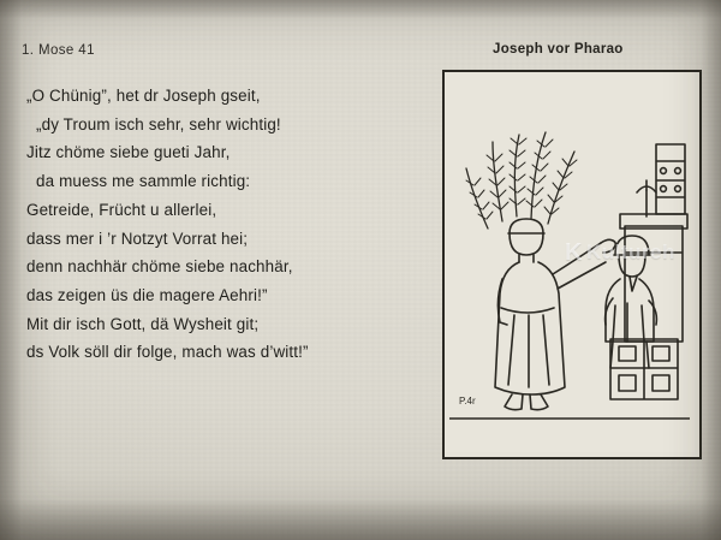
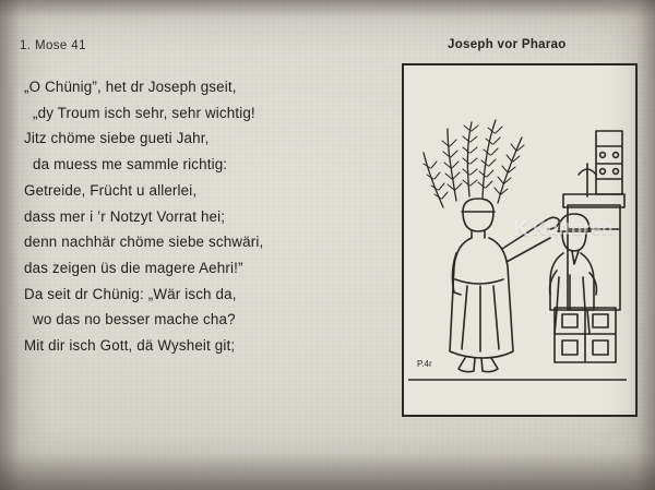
  1. Mose 41
  Joseph vor Pharao
  „O Chünig”, het dr Joseph gseit,
  „dy Troum isch sehr, sehr wichtig!
  Jitz chöme siebe gueti Jahr,
  da muess me sammle richtig:
  Getreide, Frücht u allerlei,
  dass mer i ’r Notzyt Vorrat hei;
- denn nachhär chöme siebe nachhär,
+ denn nachhär chöme siebe schwäri,
  das zeigen üs die magere Aehri!”
+ Da seit dr Chünig: „Wär isch da,
+ wo das no besser mache cha?
  Mit dir isch Gott, dä Wysheit git;
- ds Volk söll dir folge, mach was d’witt!”
  P.4r
  K
  Kultureh
